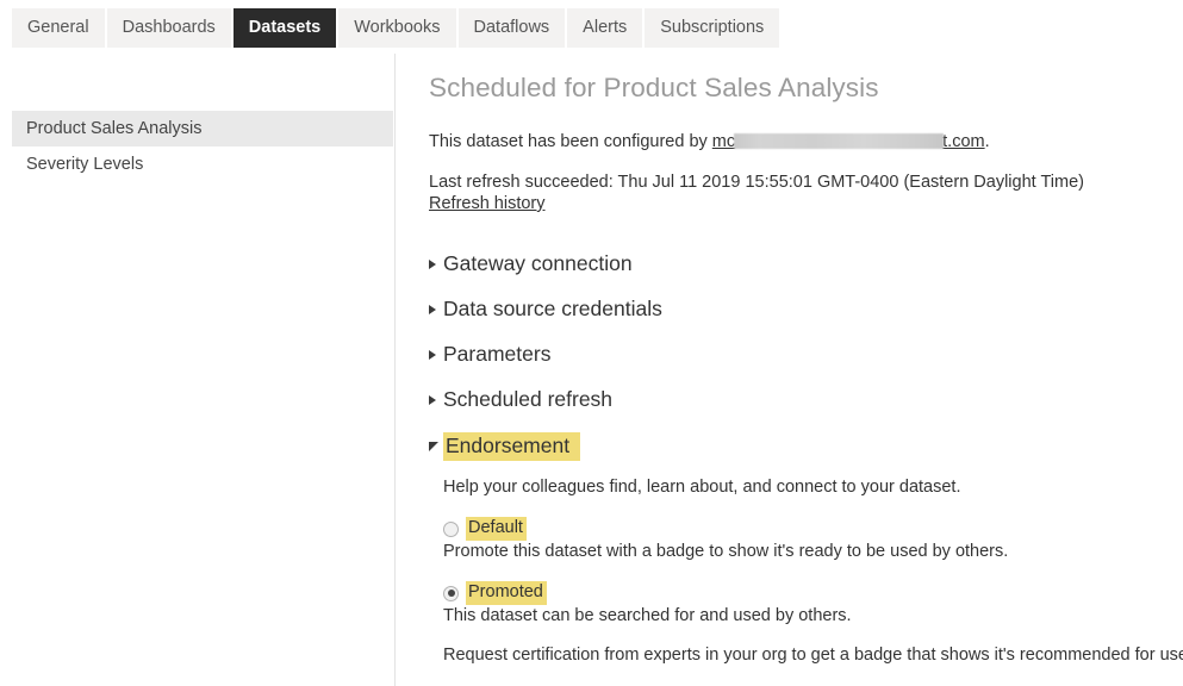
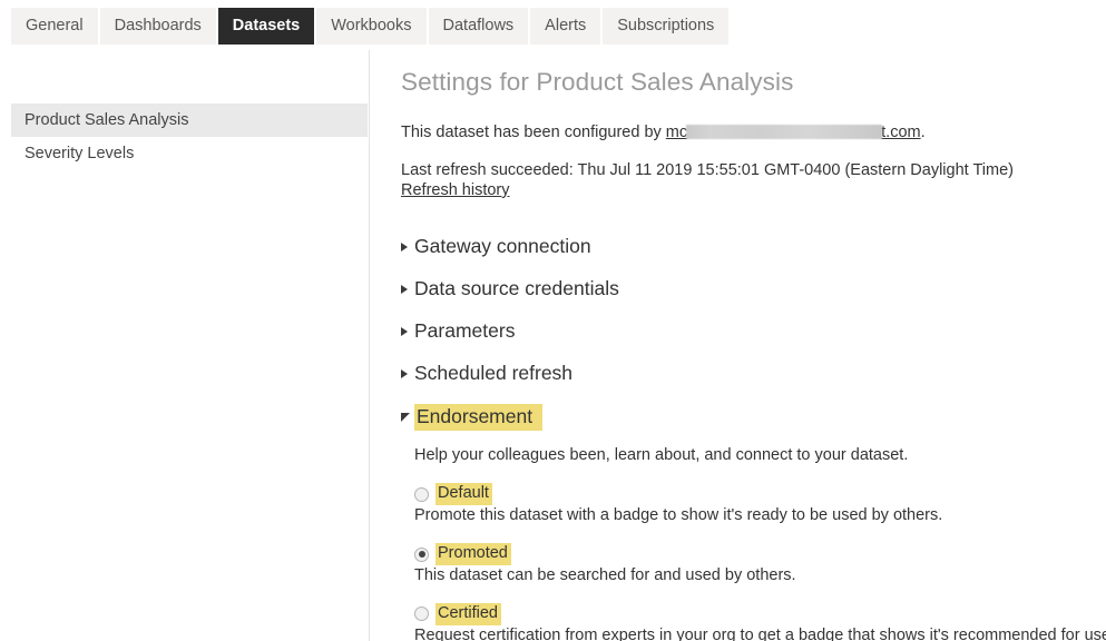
  General
  Dashboards
  Datasets
  Workbooks
  Dataflows
  Alerts
  Subscriptions
  Product Sales Analysis
  Severity Levels
- Scheduled for Product Sales Analysis
+ Settings for Product Sales Analysis
  This dataset has been configured by mc t.com.
  Last refresh succeeded: Thu Jul 11 2019 15:55:01 GMT-0400 (Eastern Daylight Time)
  Refresh history
  Gateway connection
  Data source credentials
  Parameters
  Scheduled refresh
  Endorsement
- Help your colleagues find, learn about, and connect to your dataset.
+ Help your colleagues been, learn about, and connect to your dataset.
  Default
  Promote this dataset with a badge to show it's ready to be used by others.
  Promoted
  This dataset can be searched for and used by others.
+ Certified
  Request certification from experts in your org to get a badge that shows it's recommended for us
